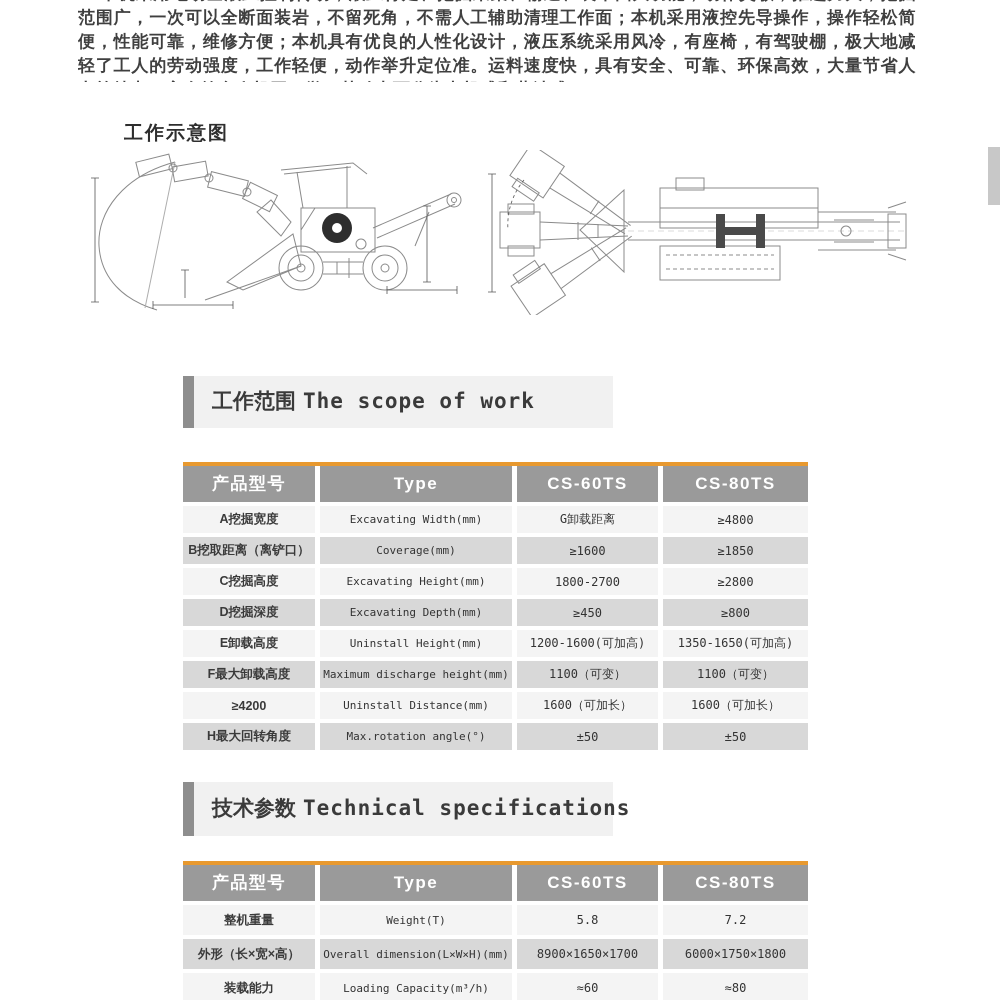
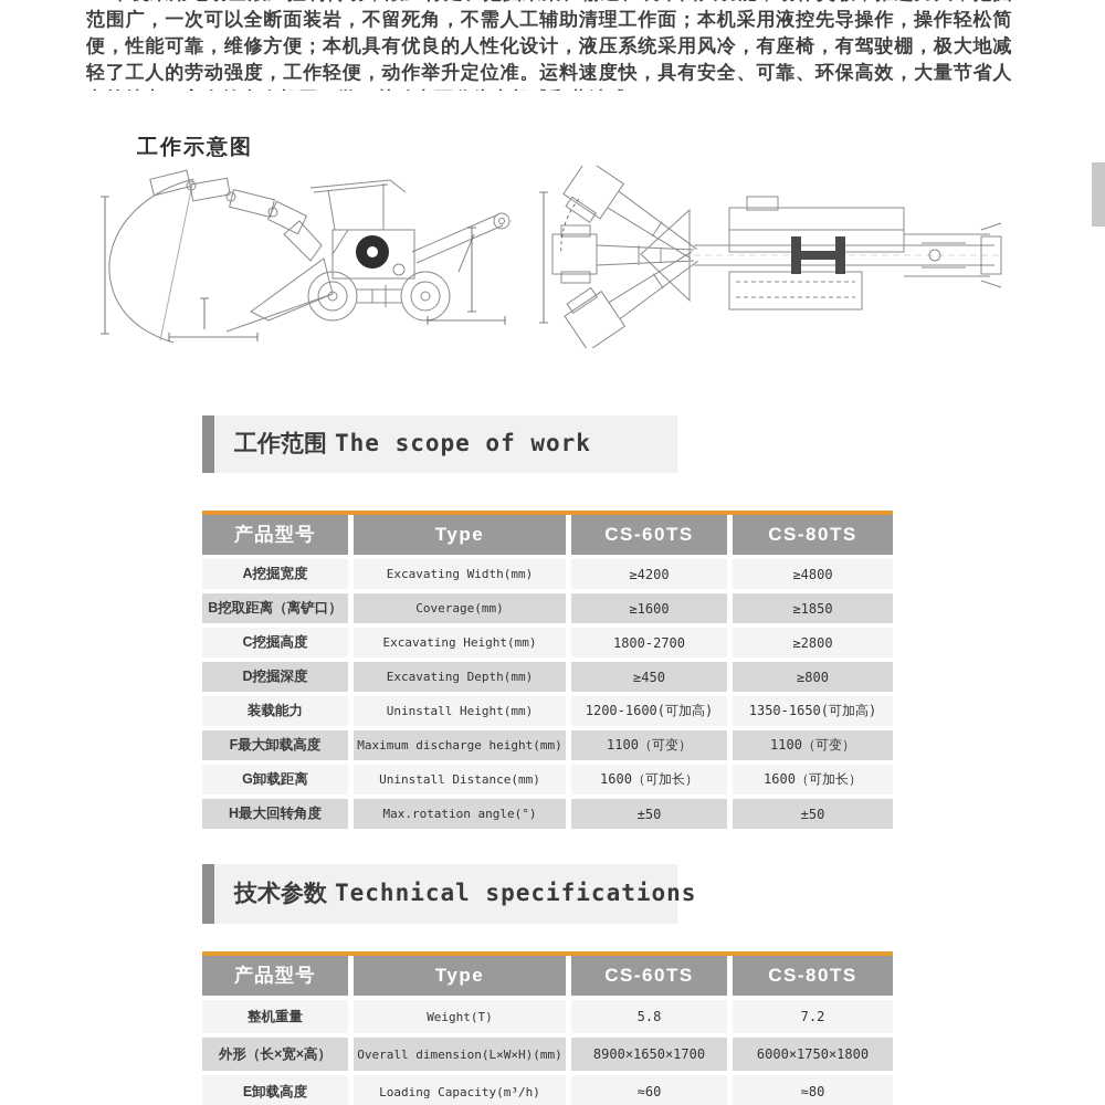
  工作示意图
  工作范围 The scope of work
  产品型号	Type	CS-60TS	CS-80TS
- A挖掘宽度	Excavating Width(mm)	G卸载距离	≥4800
+ A挖掘宽度	Excavating Width(mm)	≥4200	≥4800
  B挖取距离（离铲口）	Coverage(mm)	≥1600	≥1850
  C挖掘高度	Excavating Height(mm)	1800-2700	≥2800
  D挖掘深度	Excavating Depth(mm)	≥450	≥800
- E卸载高度	Uninstall Height(mm)	1200-1600(可加高)	1350-1650(可加高)
+ 装载能力	Uninstall Height(mm)	1200-1600(可加高)	1350-1650(可加高)
  F最大卸载高度	Maximum discharge height(mm)	1100（可变）	1100（可变）
- ≥4200	Uninstall Distance(mm)	1600（可加长）	1600（可加长）
+ G卸载距离	Uninstall Distance(mm)	1600（可加长）	1600（可加长）
  H最大回转角度	Max.rotation angle(°)	±50	±50
  技术参数 Technical specifications
  产品型号	Type	CS-60TS	CS-80TS
  整机重量	Weight(T)	5.8	7.2
  外形（长×宽×高）	Overall dimension(L×W×H)(mm)	8900×1650×1700	6000×1750×1800
- 装载能力	Loading Capacity(m³/h)	≈60	≈80
+ E卸载高度	Loading Capacity(m³/h)	≈60	≈80
